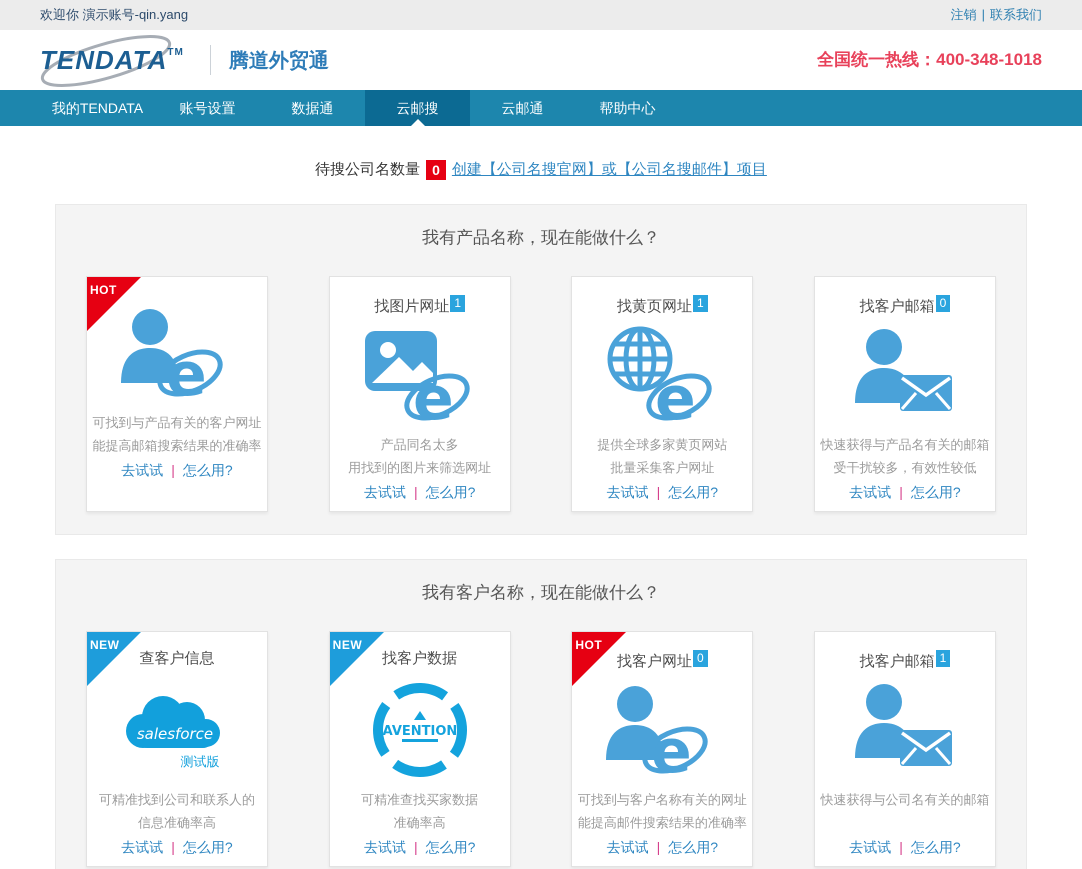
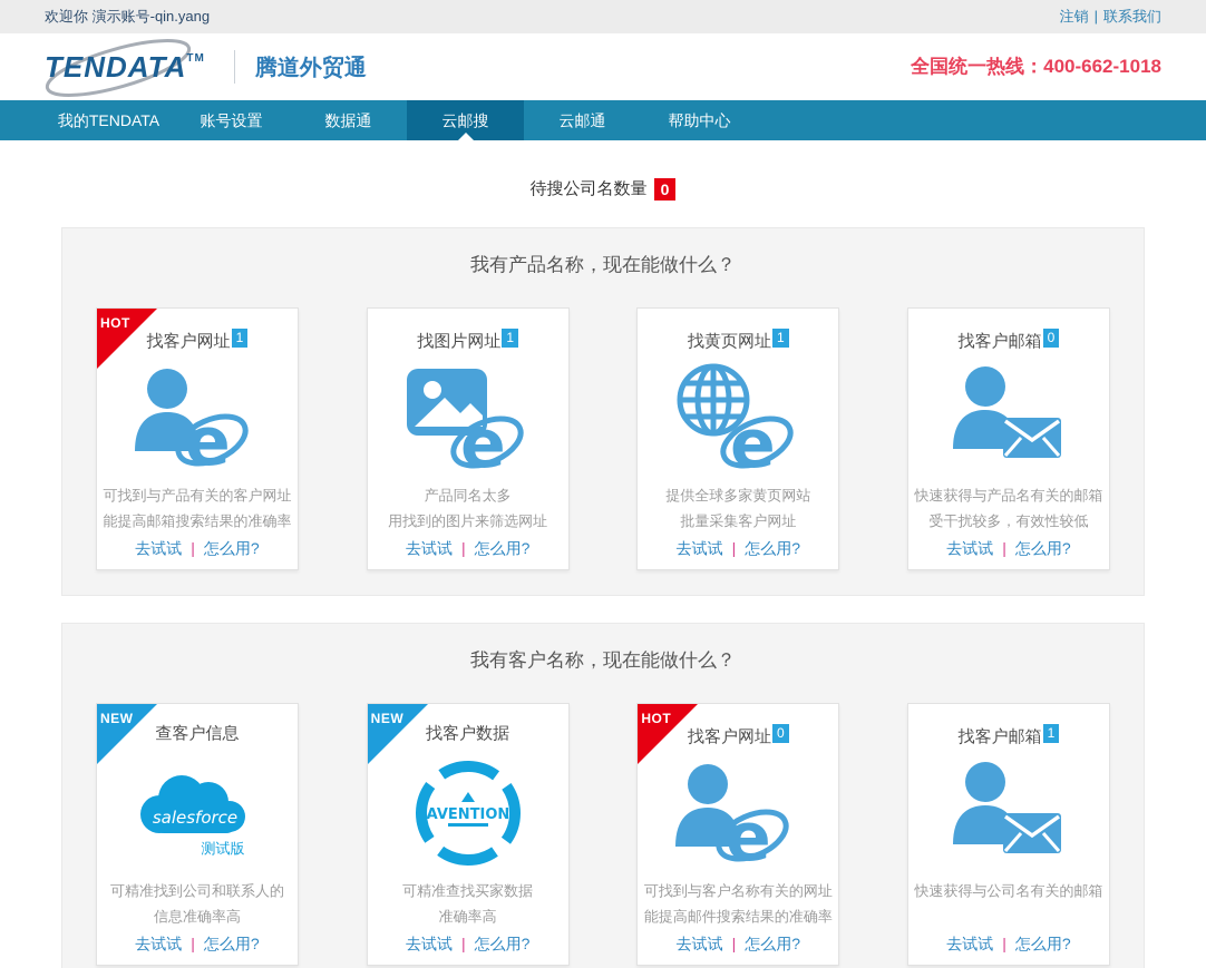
  欢迎你 演示账号-qin.yang
  注销 | 联系我们
  TENDATATM
  腾道外贸通
- 全国统一热线：400-348-1018
+ 全国统一热线：400-662-1018
  我的TENDATA
  账号设置
  数据通
  云邮搜
  云邮通
  帮助中心
  待搜公司名数量
  0
- 创建【公司名搜官网】或【公司名搜邮件】项目
  我有产品名称，现在能做什么？
  HOT
+ 找客户网址 1
  e
  可找到与产品有关的客户网址
  能提高邮箱搜索结果的准确率
  去试试 | 怎么用?
  找图片网址 1
  e
  产品同名太多
  用找到的图片来筛选网址
  去试试 | 怎么用?
  找黄页网址 1
  e
  提供全球多家黄页网站
  批量采集客户网址
  去试试 | 怎么用?
  找客户邮箱 0
  快速获得与产品名有关的邮箱
  受干扰较多，有效性较低
  去试试 | 怎么用?
  我有客户名称，现在能做什么？
  NEW
  查客户信息
  salesforce
  测试版
  可精准找到公司和联系人的
  信息准确率高
  去试试 | 怎么用?
  NEW
  找客户数据
  AVENTION
  可精准查找买家数据
  准确率高
  去试试 | 怎么用?
  HOT
  找客户网址 0
  e
  可找到与客户名称有关的网址
  能提高邮件搜索结果的准确率
  去试试 | 怎么用?
  找客户邮箱 1
  快速获得与公司名有关的邮箱
  去试试 | 怎么用?
